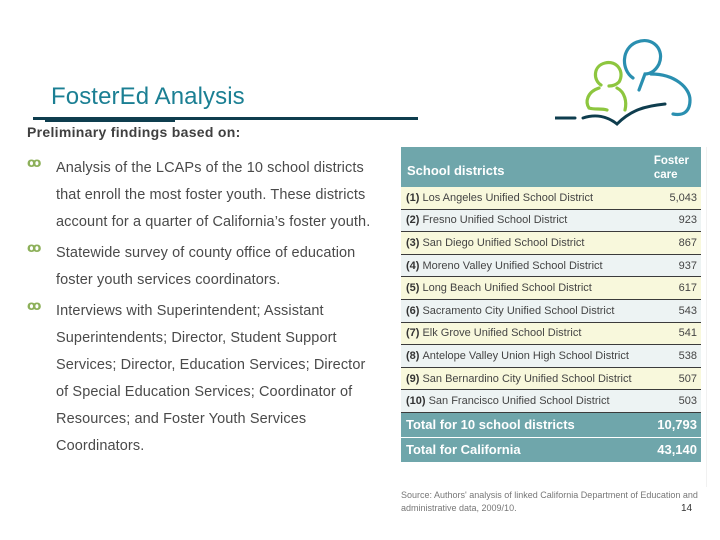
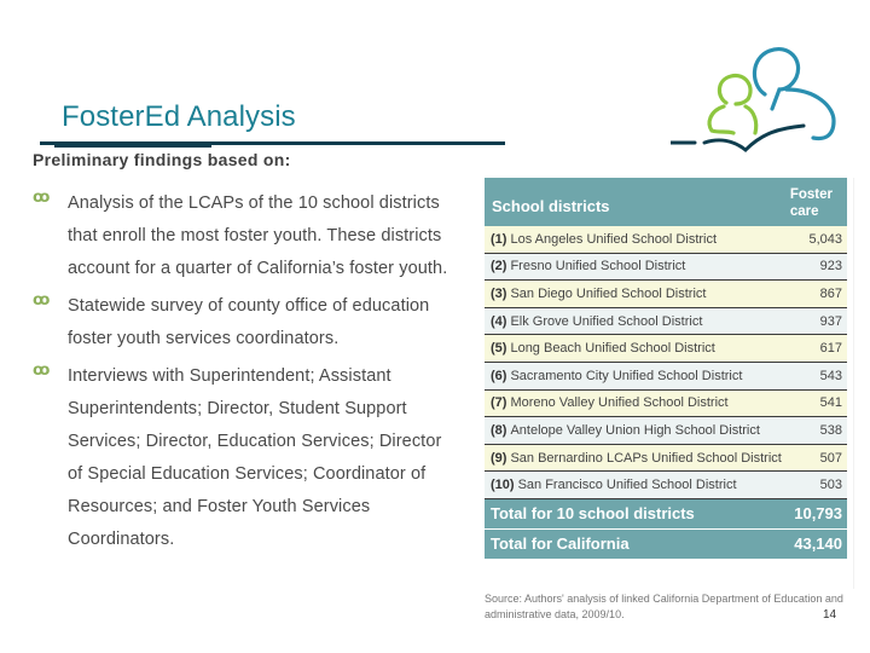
  FosterEd Analysis
  Preliminary findings based on:
  ꝏ
  Analysis of the LCAPs of the 10 school districts
  that enroll the most foster youth. These districts
  account for a quarter of California’s foster youth.
  ꝏ
  Statewide survey of county office of education
  foster youth services coordinators.
  ꝏ
  Interviews with Superintendent; Assistant
  Superintendents; Director, Student Support
  Services; Director, Education Services; Director
  of Special Education Services; Coordinator of
  Resources; and Foster Youth Services
  Coordinators.
  School districts
  Foster
  care
  (1) Los Angeles Unified School District
  5,043
  (2) Fresno Unified School District
  923
  (3) San Diego Unified School District
  867
- (4) Moreno Valley Unified School District
+ (4) Elk Grove Unified School District
  937
  (5) Long Beach Unified School District
  617
  (6) Sacramento City Unified School District
  543
- (7) Elk Grove Unified School District
+ (7) Moreno Valley Unified School District
  541
  (8) Antelope Valley Union High School District
  538
- (9) San Bernardino City Unified School District
+ (9) San Bernardino LCAPs Unified School District
  507
  (10) San Francisco Unified School District
  503
  Total for 10 school districts
  10,793
  Total for California
  43,140
  Source: Authors' analysis of linked California Department of Education and
  administrative data, 2009/10.
  14
